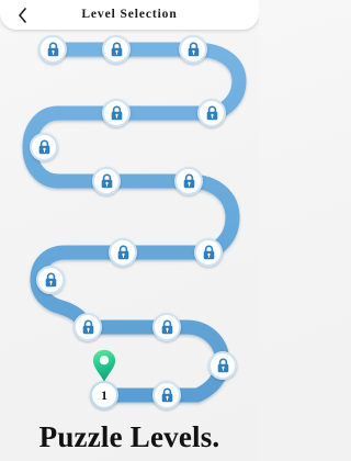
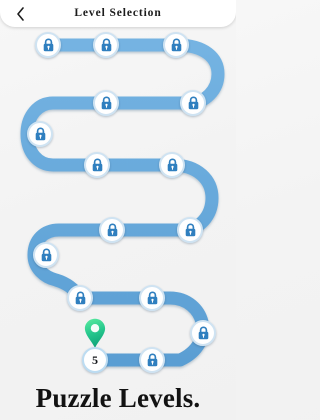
  Level Selection
- 1
+ 5
  Puzzle Levels.
